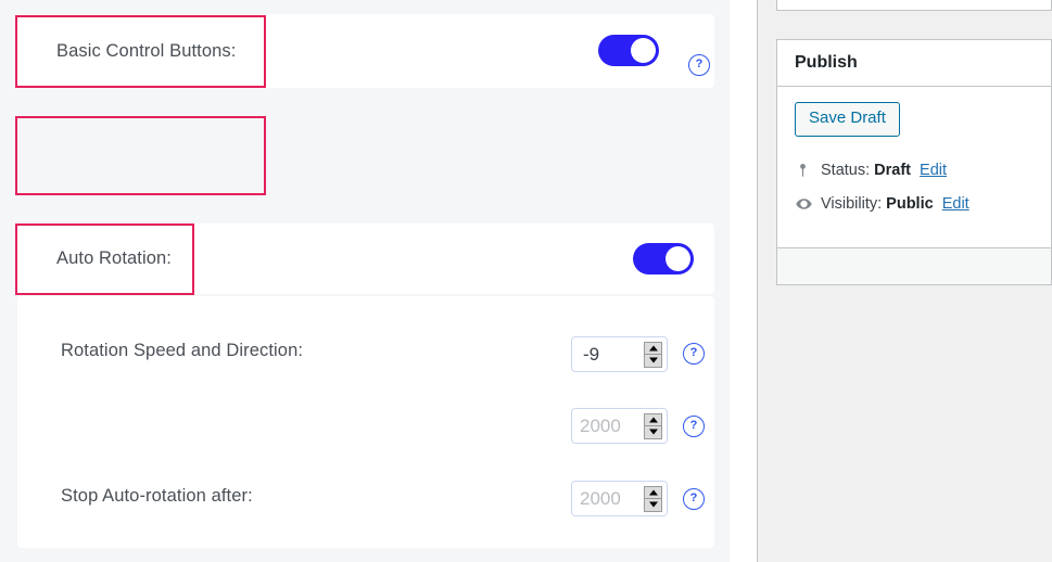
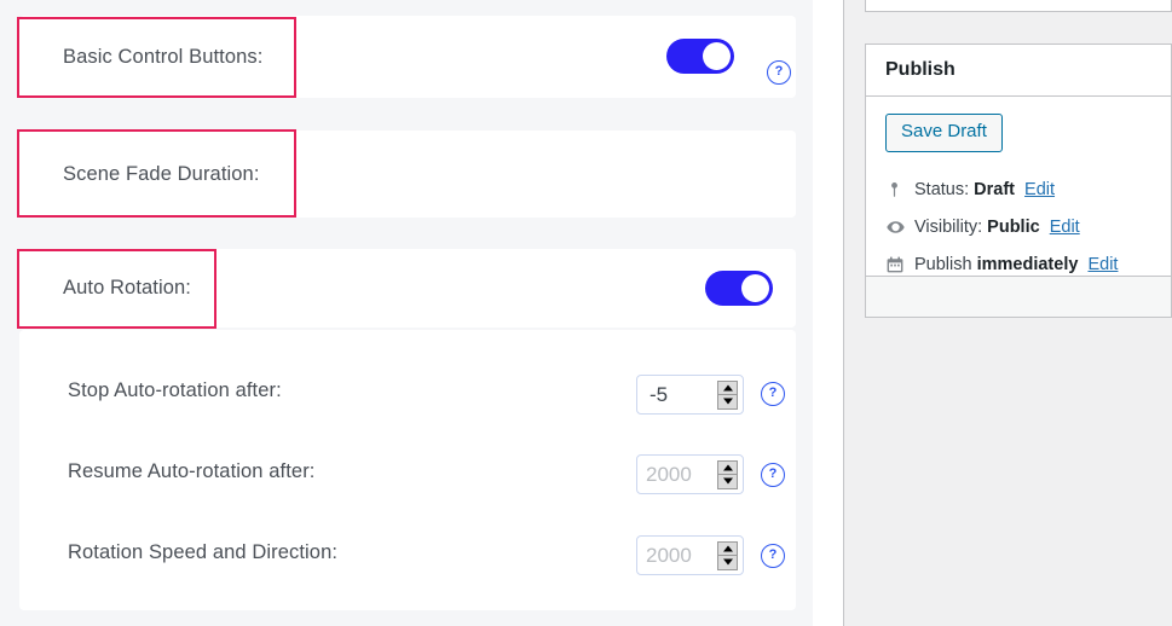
  Basic Control Buttons:
  ?
+ Scene Fade Duration:
  Auto Rotation:
- Rotation Speed and Direction:
+ Stop Auto-rotation after:
- -9
+ -5
  ?
+ Resume Auto-rotation after:
  2000
  ?
- Stop Auto-rotation after:
+ Rotation Speed and Direction:
  2000
  ?
  Publish
  Save Draft
  Status: Draft Edit
  Visibility: Public Edit
+ Publish immediately Edit
